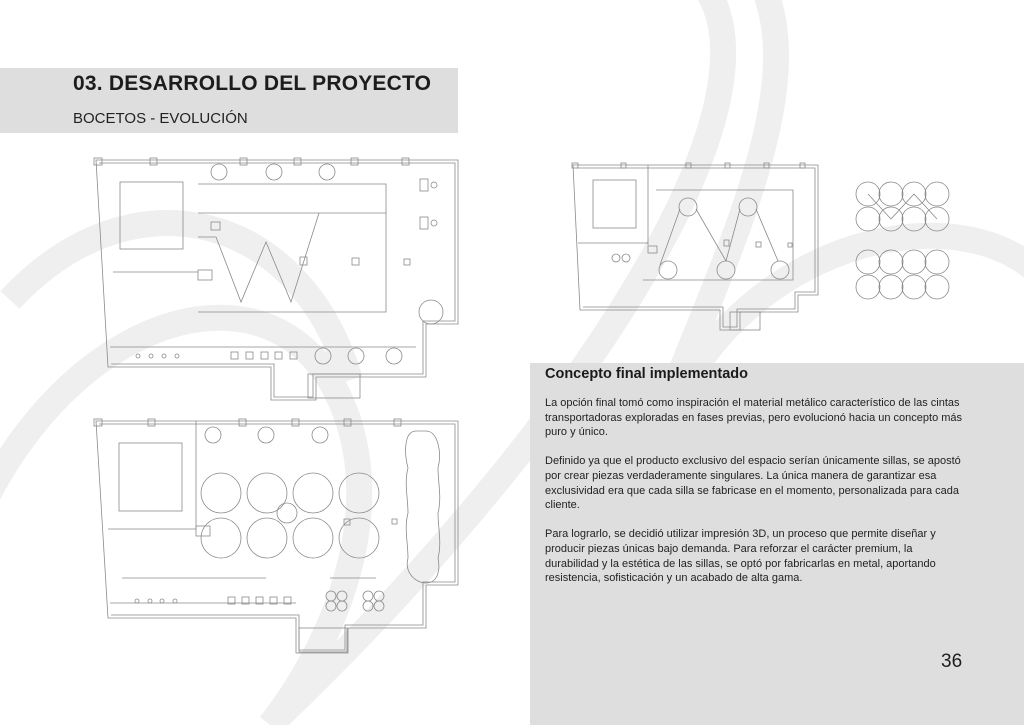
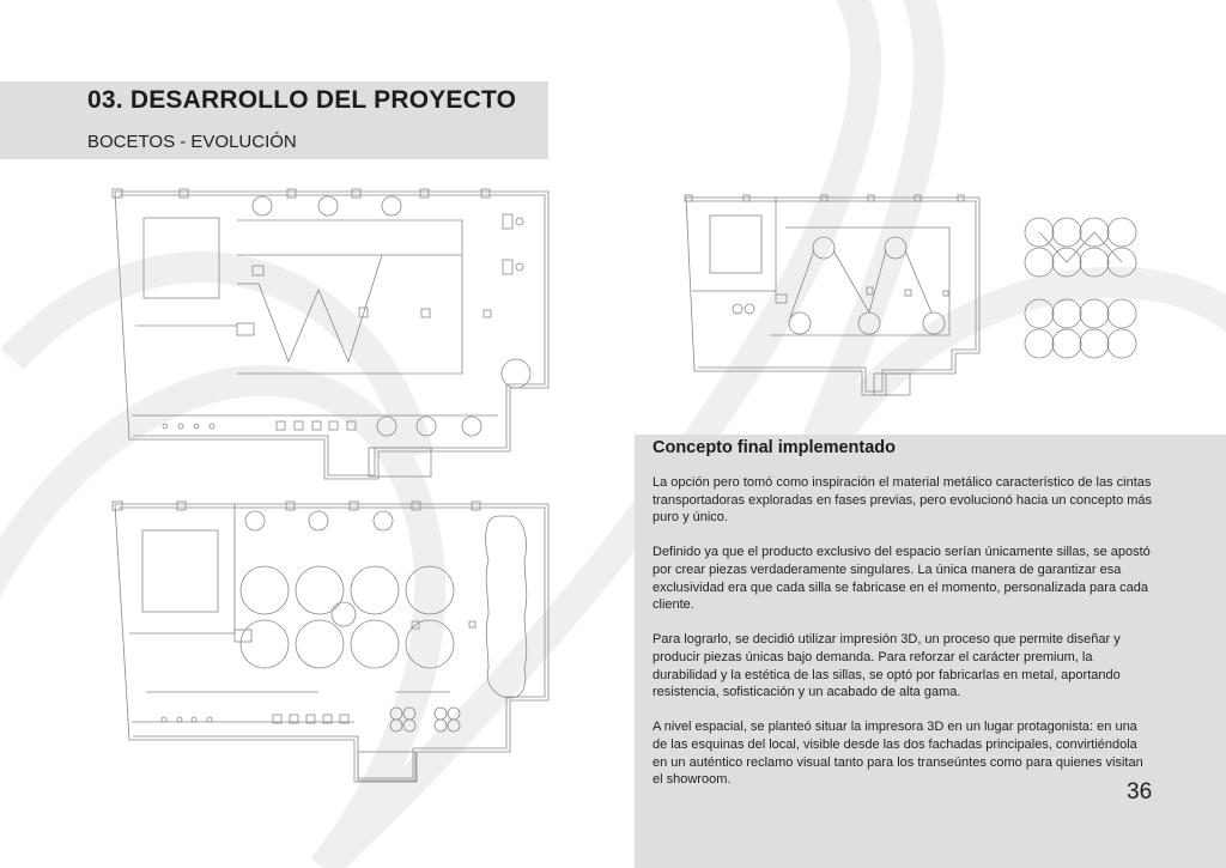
  03. DESARROLLO DEL PROYECTO
  BOCETOS - EVOLUCIÓN
  Concepto final implementado
- La opción final tomó como inspiración el material metálico característico de las cintas transportadoras exploradas en fases previas, pero evolucionó hacia un concepto más puro y único.
+ La opción pero tomó como inspiración el material metálico característico de las cintas transportadoras exploradas en fases previas, pero evolucionó hacia un concepto más puro y único.
  Definido ya que el producto exclusivo del espacio serían únicamente sillas, se apostó por crear piezas verdaderamente singulares. La única manera de garantizar esa exclusividad era que cada silla se fabricase en el momento, personalizada para cada cliente.
  Para lograrlo, se decidió utilizar impresión 3D, un proceso que permite diseñar y producir piezas únicas bajo demanda. Para reforzar el carácter premium, la durabilidad y la estética de las sillas, se optó por fabricarlas en metal, aportando resistencia, sofisticación y un acabado de alta gama.
+ A nivel espacial, se planteó situar la impresora 3D en un lugar protagonista: en una de las esquinas del local, visible desde las dos fachadas principales, convirtiéndola en un auténtico reclamo visual tanto para los transeúntes como para quienes visitan el showroom.
  36
